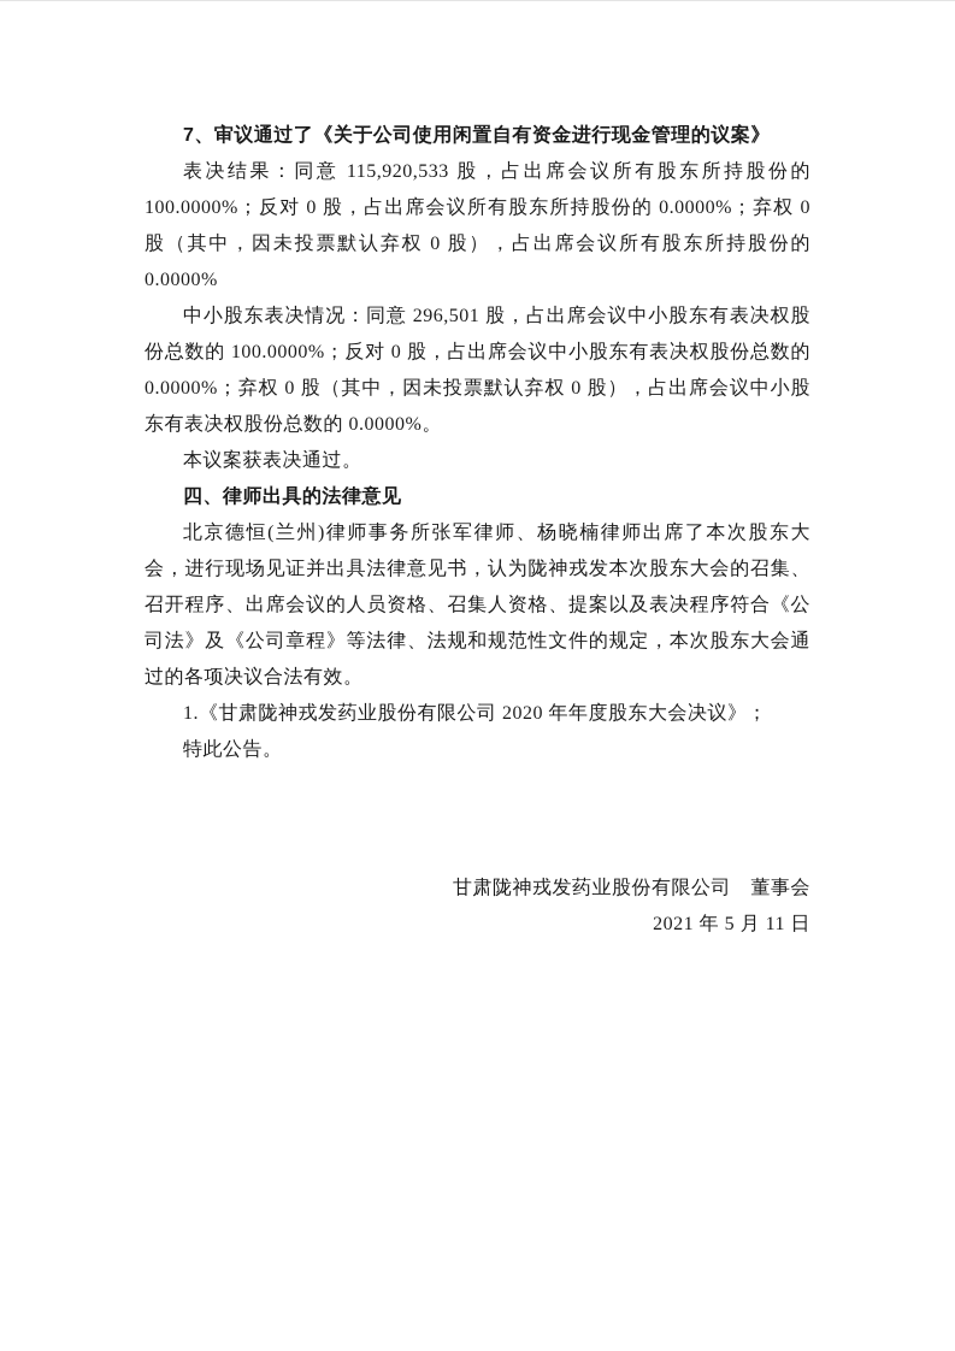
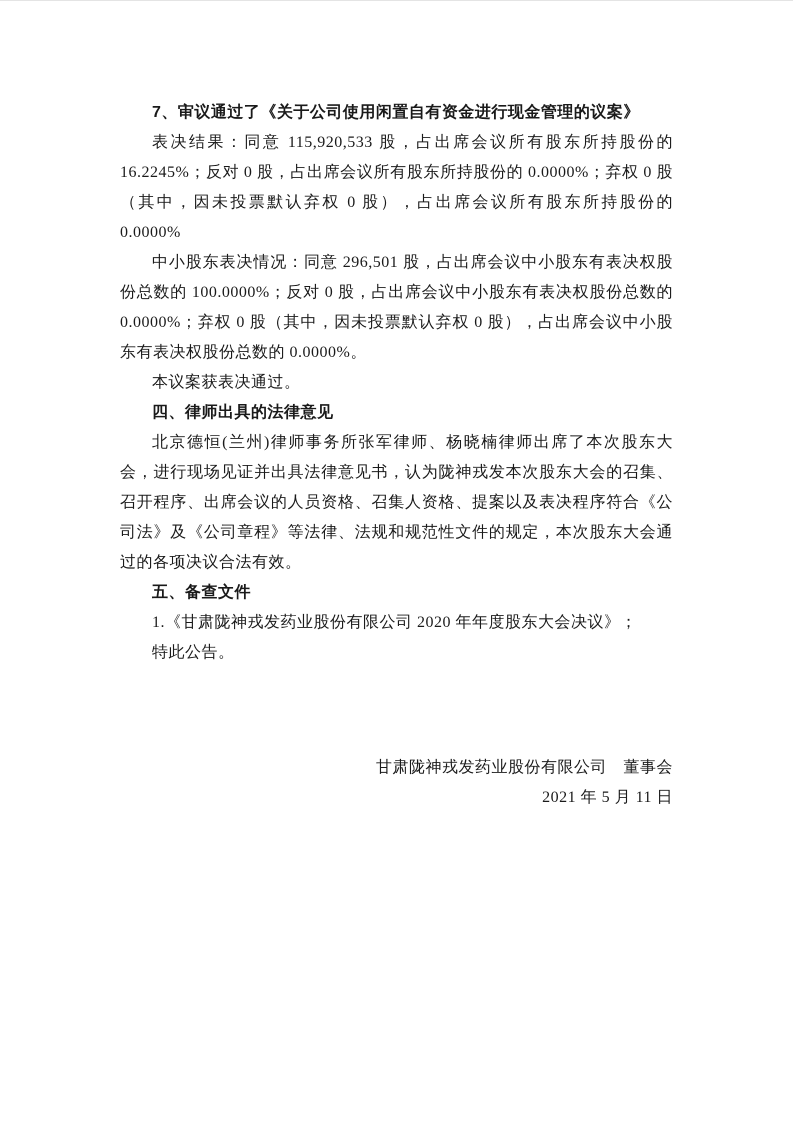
  7、审议通过了《关于公司使用闲置自有资金进行现金管理的议案》
- 表决结果：同意 115,920,533 股，占出席会议所有股东所持股份的 100.0000%；反对 0 股，占出席会议所有股东所持股份的 0.0000%；弃权 0 股（其中，因未投票默认弃权 0 股），占出席会议所有股东所持股份的 0.0000%
+ 表决结果：同意 115,920,533 股，占出席会议所有股东所持股份的 16.2245%；反对 0 股，占出席会议所有股东所持股份的 0.0000%；弃权 0 股（其中，因未投票默认弃权 0 股），占出席会议所有股东所持股份的 0.0000%
  中小股东表决情况：同意 296,501 股，占出席会议中小股东有表决权股份总数的 100.0000%；反对 0 股，占出席会议中小股东有表决权股份总数的 0.0000%；弃权 0 股（其中，因未投票默认弃权 0 股），占出席会议中小股东有表决权股份总数的 0.0000%。
  本议案获表决通过。
  四、律师出具的法律意见
  北京德恒(兰州)律师事务所张军律师、杨晓楠律师出席了本次股东大会，进行现场见证并出具法律意见书，认为陇神戎发本次股东大会的召集、召开程序、出席会议的人员资格、召集人资格、提案以及表决程序符合《公司法》及《公司章程》等法律、法规和规范性文件的规定，本次股东大会通过的各项决议合法有效。
+ 五、备查文件
  1.《甘肃陇神戎发药业股份有限公司 2020 年年度股东大会决议》；
  特此公告。
  甘肃陇神戎发药业股份有限公司 董事会
  2021 年 5 月 11 日
